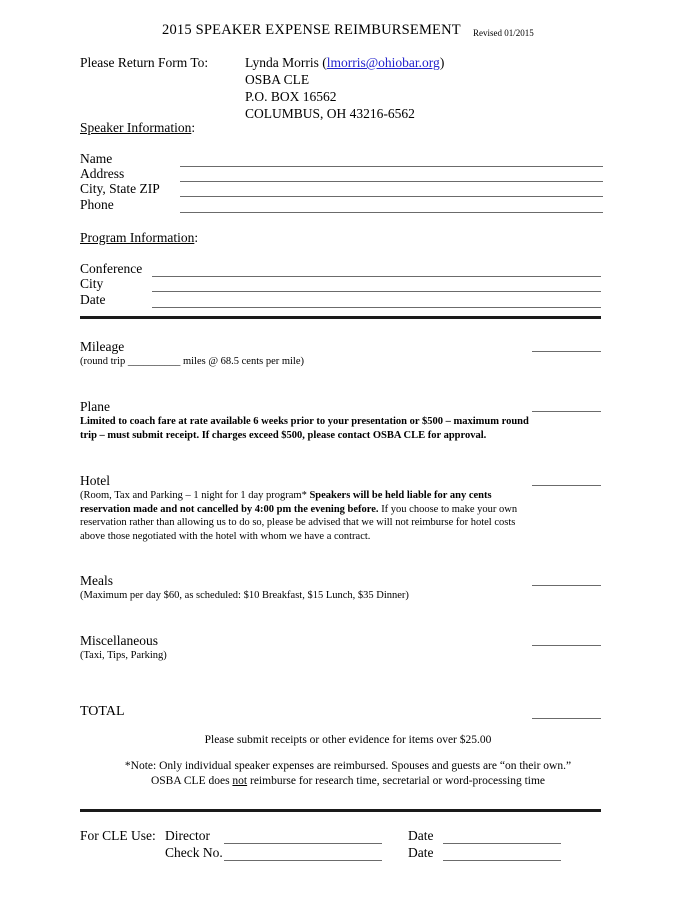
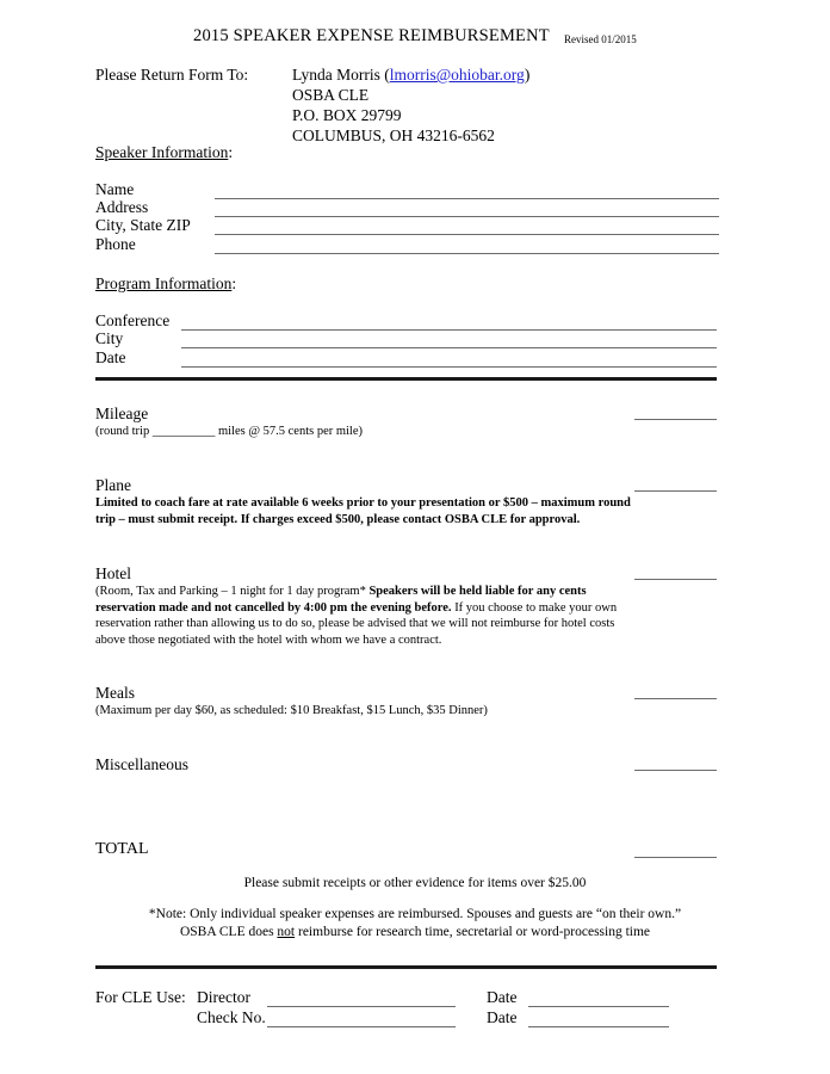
  2015 SPEAKER EXPENSE REIMBURSEMENT
  Revised 01/2015
  Please Return Form To:
  Lynda Morris (lmorris@ohiobar.org)
  OSBA CLE
- P.O. BOX 16562
+ P.O. BOX 29799
  COLUMBUS, OH 43216-6562
  Speaker Information:
  Name
  Address
  City, State ZIP
  Phone
  Program Information:
  Conference
  City
  Date
  Mileage
- (round trip __________ miles @ 68.5 cents per mile)
+ (round trip __________ miles @ 57.5 cents per mile)
  Plane
  Limited to coach fare at rate available 6 weeks prior to your presentation or $500 – maximum round trip – must submit receipt. If charges exceed $500, please contact OSBA CLE for approval.
  Hotel
  (Room, Tax and Parking – 1 night for 1 day program* Speakers will be held liable for any cents reservation made and not cancelled by 4:00 pm the evening before. If you choose to make your own reservation rather than allowing us to do so, please be advised that we will not reimburse for hotel costs above those negotiated with the hotel with whom we have a contract.
  Meals
  (Maximum per day $60, as scheduled: $10 Breakfast, $15 Lunch, $35 Dinner)
  Miscellaneous
- (Taxi, Tips, Parking)
  TOTAL
  Please submit receipts or other evidence for items over $25.00
  *Note: Only individual speaker expenses are reimbursed. Spouses and guests are “on their own.”
  OSBA CLE does not reimburse for research time, secretarial or word-processing time
  For CLE Use:
  Director
  Date
  Check No.
  Date
